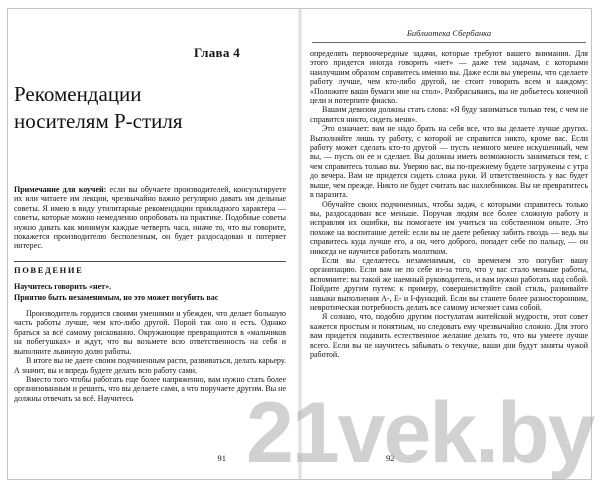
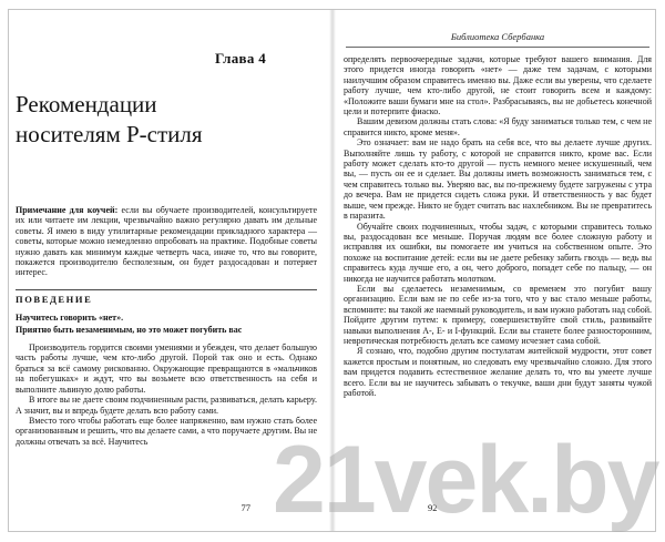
  Глава 4
  Рекомендации
  носителям Р-стиля
  Примечание для коучей: если вы обучаете производителей, консультируете их или читаете им лекции, чрезвычайно важно регулярно давать им дельные советы. Я имею в виду утилитарные рекомендации прикладного характера — советы, которые можно немедленно опробовать на практике. Подобные советы нужно давать как минимум каждые четверть часа, иначе то, что вы говорите, покажется производителю бесполезным, он будет раздосадован и потеряет интерес.
  ПОВЕДЕНИЕ
  Научитесь говорить «нет».
  Приятно быть незаменимым, но это может погубить вас
  Производитель гордится своими умениями и убежден, что делает большую часть работы лучше, чем кто-либо другой. Порой так оно и есть. Однако браться за всё самому рискованно. Окружающие превращаются в «мальчиков на побегушках» и ждут, что вы возьмете всю ответственность на себя и выполните львиную долю работы.
  В итоге вы не даете своим подчиненным расти, развиваться, делать карьеру. А значит, вы и впредь будете делать всю работу сами.
  Вместо того чтобы работать еще более напряженно, вам нужно стать более организованным и решить, что вы делаете сами, а что поручаете другим. Вы не должны отвечать за всё. Научитесь
- 91
+ 77
  Библиотека Сбербанка
  определять первоочередные задачи, которые требуют вашего внимания. Для этого придется иногда говорить «нет» — даже тем задачам, с которыми наилучшим образом справитесь именно вы. Даже если вы уверены, что сделаете работу лучше, чем кто-либо другой, не стоит говорить всем и каждому: «Положите ваши бумаги мне на стол». Разбрасываясь, вы не добьетесь конечной цели и потерпите фиаско.
- Вашим девизом должны стать слова: «Я буду заниматься только тем, с чем не справится никто, сидеть меня».
+ Вашим девизом должны стать слова: «Я буду заниматься только тем, с чем не справится никто, кроме меня».
  Это означает: вам не надо брать на себя все, что вы делаете лучше других. Выполняйте лишь ту работу, с которой не справится никто, кроме вас. Если работу может сделать кто-то другой — пусть немного менее искушенный, чем вы, — пусть он ее и сделает. Вы должны иметь возможность заниматься тем, с чем справитесь только вы. Уверяю вас, вы по-прежнему будете загружены с утра до вечера. Вам не придется сидеть сложа руки. И ответственность у вас будет выше, чем прежде. Никто не будет считать вас нахлебником. Вы не превратитесь в паразита.
  Обучайте своих подчиненных, чтобы задач, с которыми справитесь только вы, раздосадован все меньше. Поручая людям все более сложную работу и исправляя их ошибки, вы помогаете им учиться на собственном опыте. Это похоже на воспитание детей: если вы не даете ребенку забить гвоздь — ведь вы справитесь куда лучше его, а он, чего доброго, попадет себе по пальцу, — он никогда не научится работать молотком.
  Если вы сделаетесь незаменимым, со временем это погубит вашу организацию. Если вам не по себе из-за того, что у вас стало меньше работы, вспомните: вы такой же наемный руководитель, и вам нужно работать над собой. Пойдите другим путем: к примеру, совершенствуйте свой стиль, развивайте навыки выполнения А-, Е- и I-функций. Если вы станете более разносторонним, невротическая потребность делать все самому исчезнет сама собой.
  Я сознаю, что, подобно другим постулатам житейской мудрости, этот совет кажется простым и понятным, но следовать ему чрезвычайно сложно. Для этого вам придется подавить естественное желание делать то, что вы умеете лучше всего. Если вы не научитесь забывать о текучке, ваши дни будут заняты чужой работой.
  92
  21vek.by
